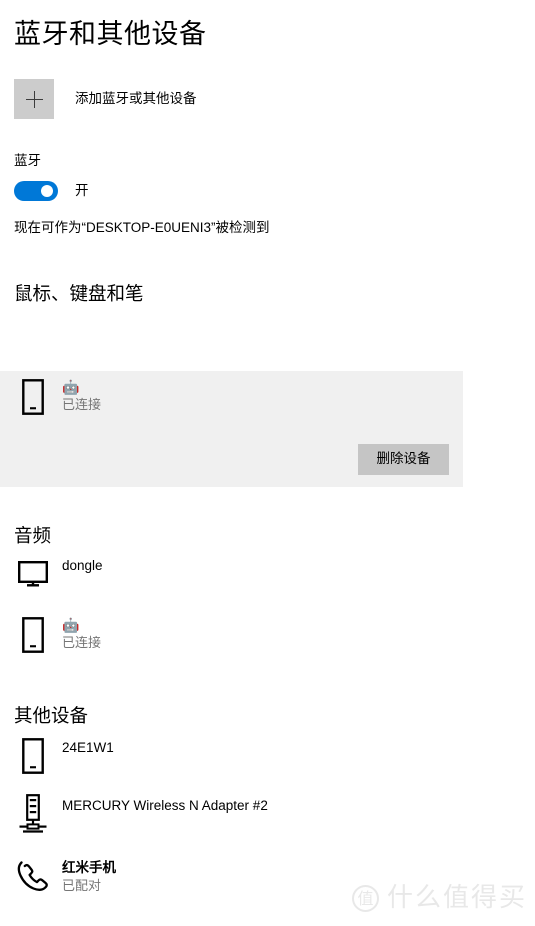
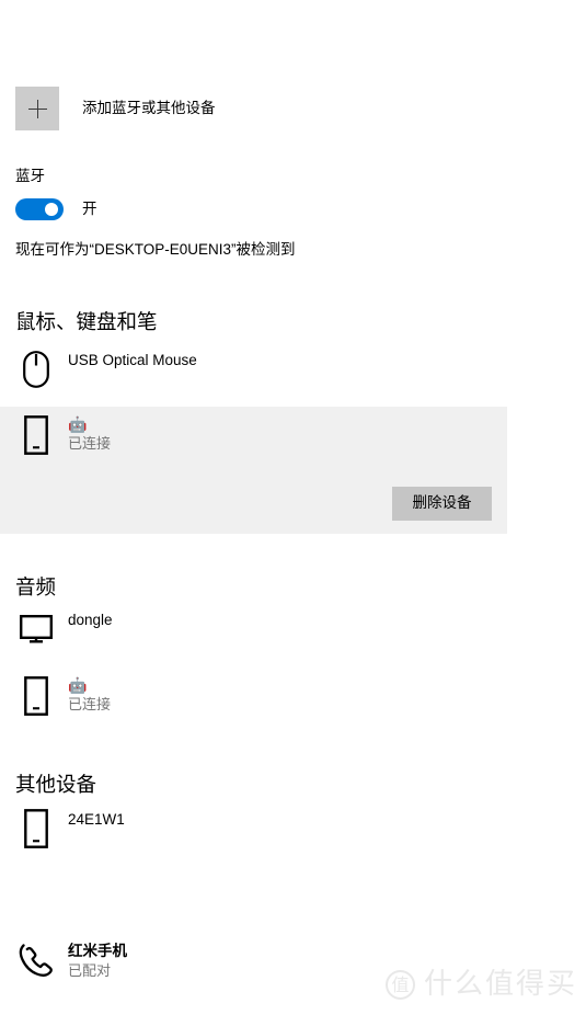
- 蓝牙和其他设备
  添加蓝牙或其他设备
  蓝牙
  开
  现在可作为“DESKTOP-E0UENI3”被检测到
  鼠标、键盘和笔
+ USB Optical Mouse
  🤖
  已连接
  删除设备
  音频
  dongle
  🤖
  已连接
  其他设备
  24E1W1
- MERCURY Wireless N Adapter #2
  红米手机
  已配对
